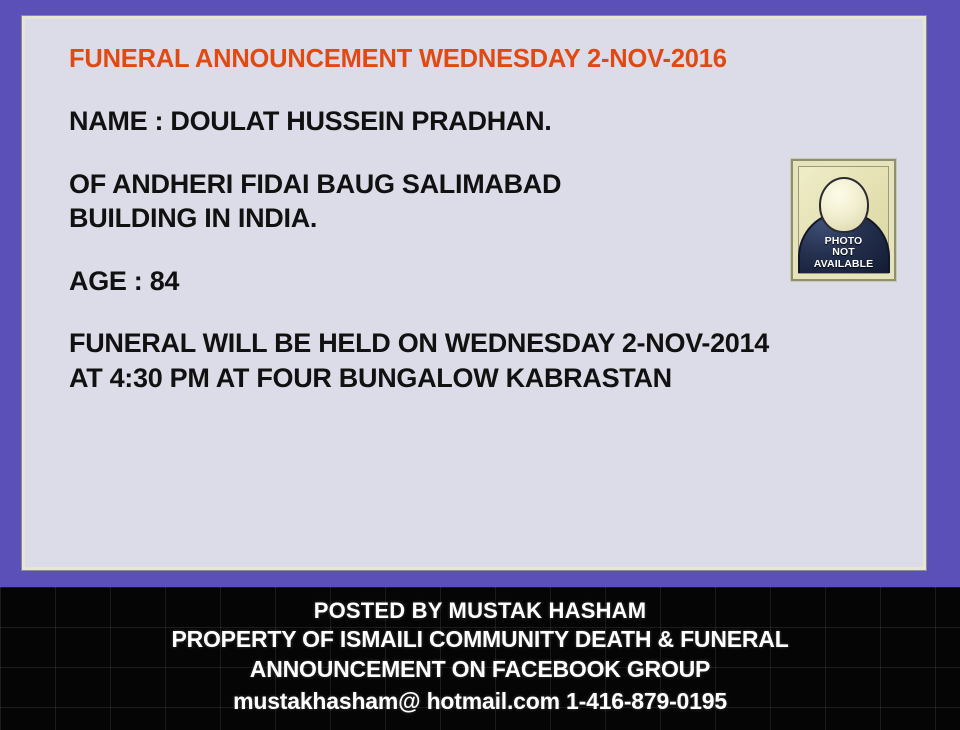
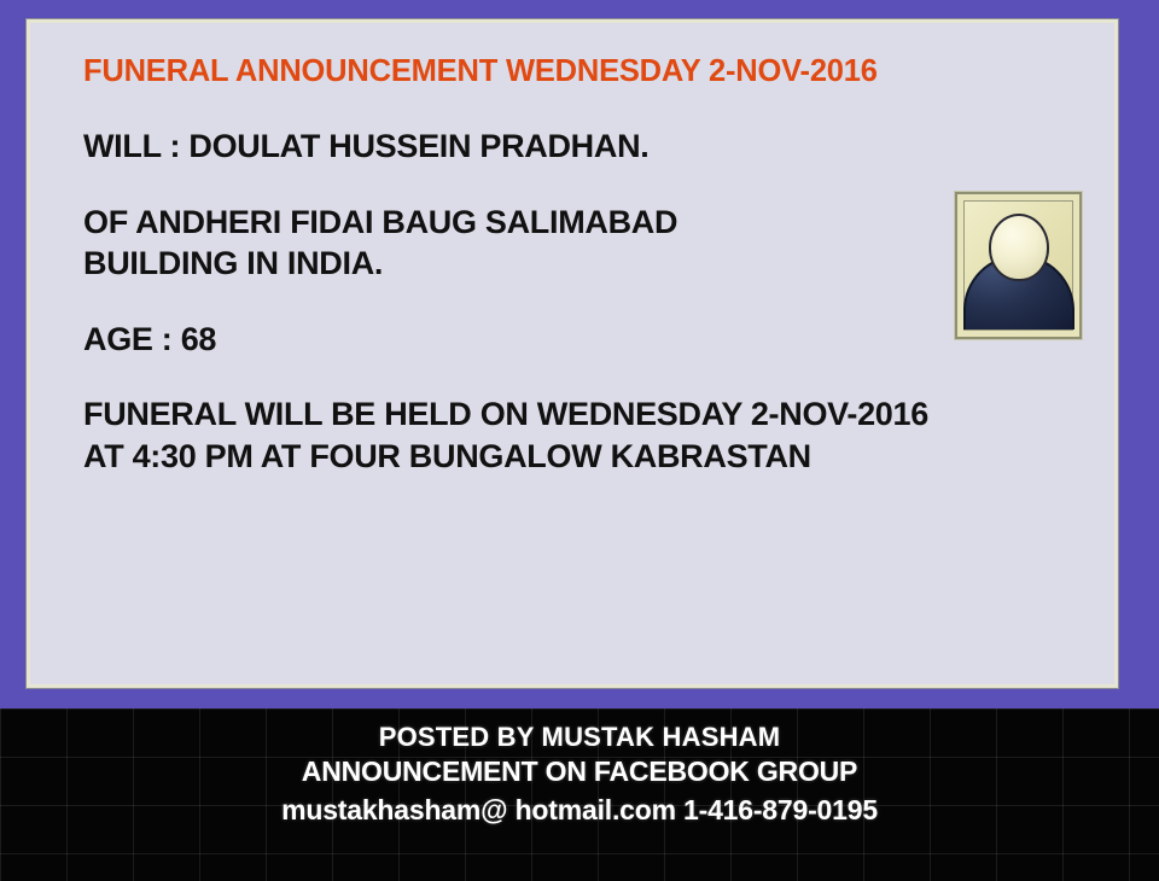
  FUNERAL ANNOUNCEMENT WEDNESDAY 2-NOV-2016
- NAME : DOULAT HUSSEIN PRADHAN.
+ WILL : DOULAT HUSSEIN PRADHAN.
  OF ANDHERI FIDAI BAUG SALIMABAD
  BUILDING IN INDIA.
- AGE : 84
+ AGE : 68
- FUNERAL WILL BE HELD ON WEDNESDAY 2-NOV-2014
+ FUNERAL WILL BE HELD ON WEDNESDAY 2-NOV-2016
  AT 4:30 PM AT FOUR BUNGALOW KABRASTAN
- PHOTO
- NOT
- AVAILABLE
  POSTED BY MUSTAK HASHAM
- PROPERTY OF ISMAILI COMMUNITY DEATH & FUNERAL
  ANNOUNCEMENT ON FACEBOOK GROUP
  mustakhasham@ hotmail.com 1-416-879-0195
